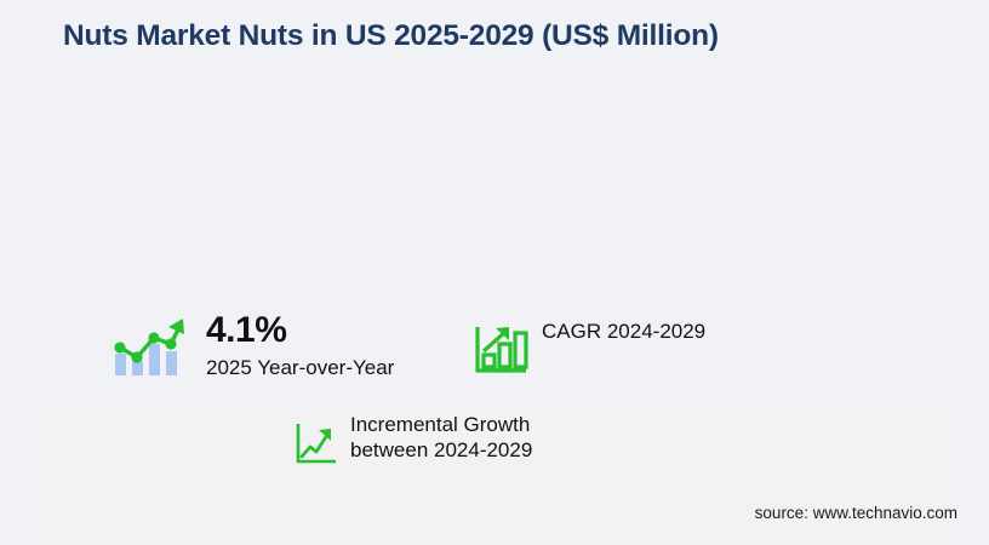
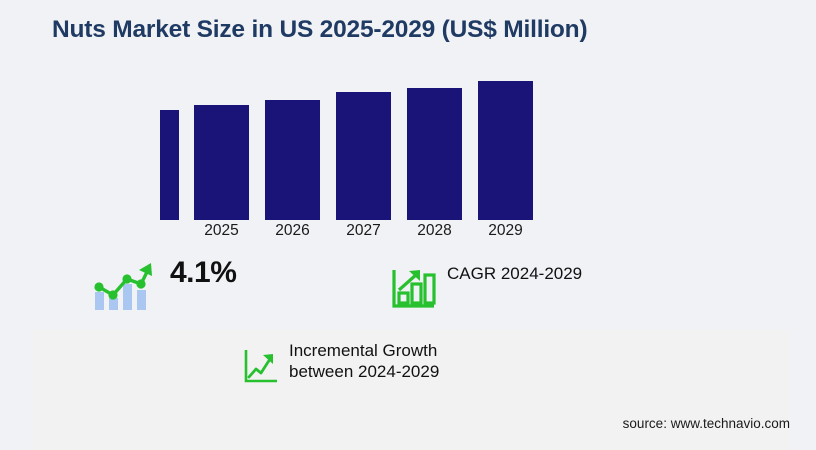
- Nuts Market Nuts in US 2025-2029 (US$ Million)
+ Nuts Market Size in US 2025-2029 (US$ Million)
+ 2025
+ 2026
+ 2027
+ 2028
+ 2029
  4.1%
- 2025 Year-over-Year
  CAGR 2024-2029
  Incremental Growth
  between 2024-2029
  source: www.technavio.com
